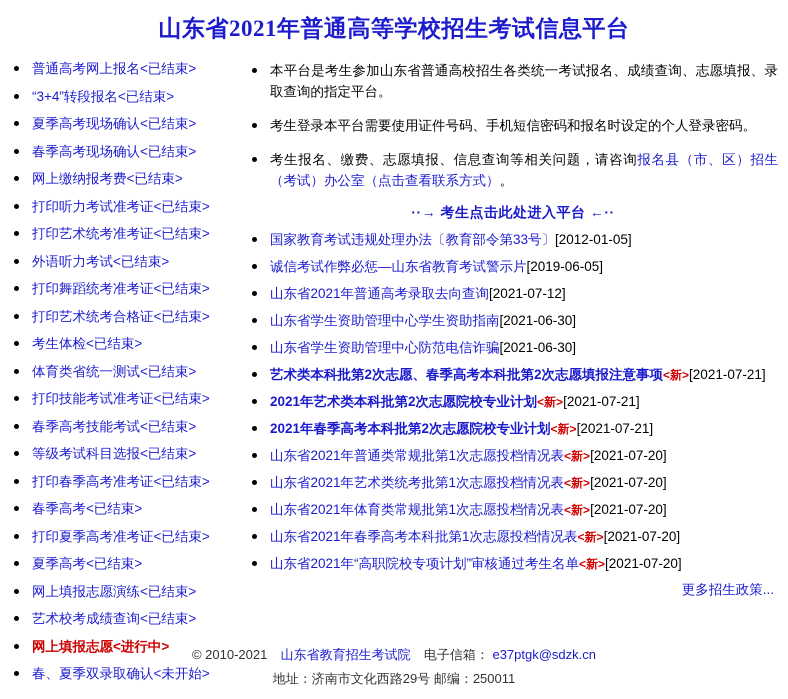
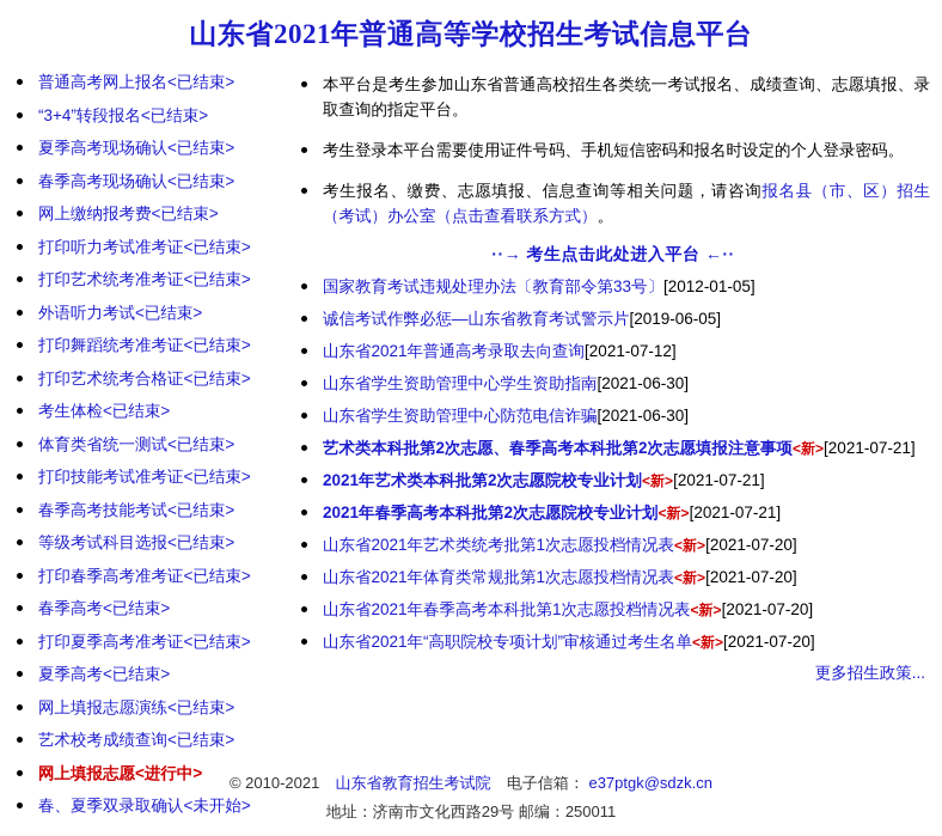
  山东省2021年普通高等学校招生考试信息平台
  普通高考网上报名<已结束>
  “3+4”转段报名<已结束>
  夏季高考现场确认<已结束>
  春季高考现场确认<已结束>
  网上缴纳报考费<已结束>
  打印听力考试准考证<已结束>
  打印艺术统考准考证<已结束>
  外语听力考试<已结束>
  打印舞蹈统考准考证<已结束>
  打印艺术统考合格证<已结束>
  考生体检<已结束>
  体育类省统一测试<已结束>
  打印技能考试准考证<已结束>
  春季高考技能考试<已结束>
  等级考试科目选报<已结束>
  打印春季高考准考证<已结束>
  春季高考<已结束>
  打印夏季高考准考证<已结束>
  夏季高考<已结束>
  网上填报志愿演练<已结束>
  艺术校考成绩查询<已结束>
  网上填报志愿<进行中>
  春、夏季双录取确认<未开始>
  本平台是考生参加山东省普通高校招生各类统一考试报名、成绩查询、志愿填报、录取查询的指定平台。
  考生登录本平台需要使用证件号码、手机短信密码和报名时设定的个人登录密码。
  考生报名、缴费、志愿填报、信息查询等相关问题，请咨询报名县（市、区）招生（考试）办公室（点击查看联系方式）。
  ··→ 考生点击此处进入平台 ←··
  国家教育考试违规处理办法〔教育部令第33号〕[2012-01-05]
  诚信考试作弊必惩—山东省教育考试警示片[2019-06-05]
  山东省2021年普通高考录取去向查询[2021-07-12]
  山东省学生资助管理中心学生资助指南[2021-06-30]
  山东省学生资助管理中心防范电信诈骗[2021-06-30]
  艺术类本科批第2次志愿、春季高考本科批第2次志愿填报注意事项<新>[2021-07-21]
  2021年艺术类本科批第2次志愿院校专业计划<新>[2021-07-21]
  2021年春季高考本科批第2次志愿院校专业计划<新>[2021-07-21]
- 山东省2021年普通类常规批第1次志愿投档情况表<新>[2021-07-20]
  山东省2021年艺术类统考批第1次志愿投档情况表<新>[2021-07-20]
  山东省2021年体育类常规批第1次志愿投档情况表<新>[2021-07-20]
  山东省2021年春季高考本科批第1次志愿投档情况表<新>[2021-07-20]
  山东省2021年“高职院校专项计划”审核通过考生名单<新>[2021-07-20]
  更多招生政策...
  © 2010-2021 山东省教育招生考试院 电子信箱： e37ptgk@sdzk.cn
  地址：济南市文化西路29号 邮编：250011
